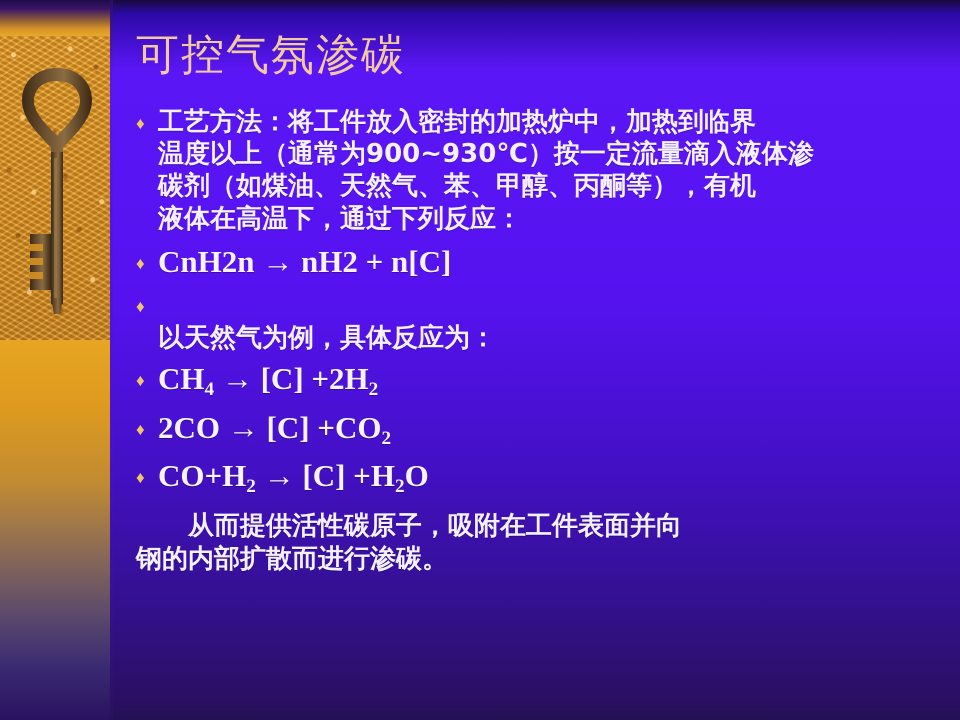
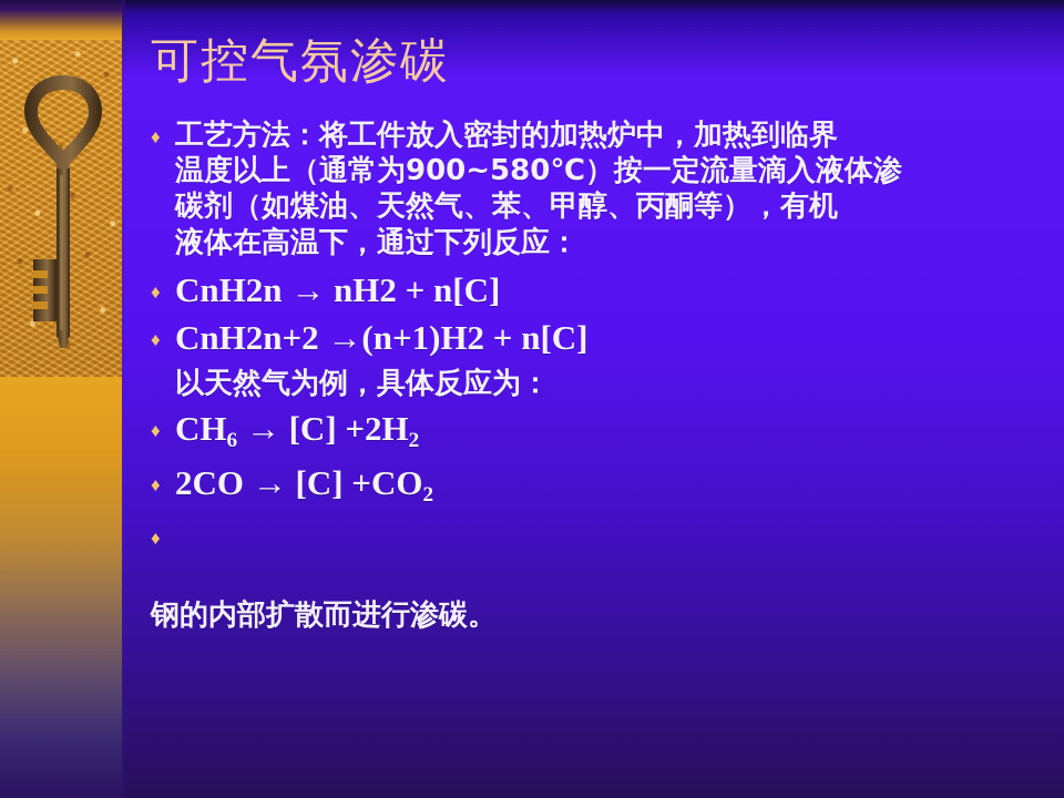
  可控气氛渗碳
  ♦
  工艺方法：将工件放入密封的加热炉中，加热到临界
- 温度以上（通常为900~930℃）按一定流量滴入液体渗
+ 温度以上（通常为900~580℃）按一定流量滴入液体渗
  碳剂（如煤油、天然气、苯、甲醇、丙酮等），有机
  液体在高温下，通过下列反应：
  ♦
  CnH2n → nH2 + n[C]
  ♦
+ CnH2n+2 →(n+1)H2 + n[C]
  以天然气为例，具体反应为：
  ♦
- CH4 → [C] +2H2
+ CH6 → [C] +2H2
  ♦
  2CO → [C] +CO2
  ♦
- CO+H2 → [C] +H2O
- 从而提供活性碳原子，吸附在工件表面并向
  钢的内部扩散而进行渗碳。
